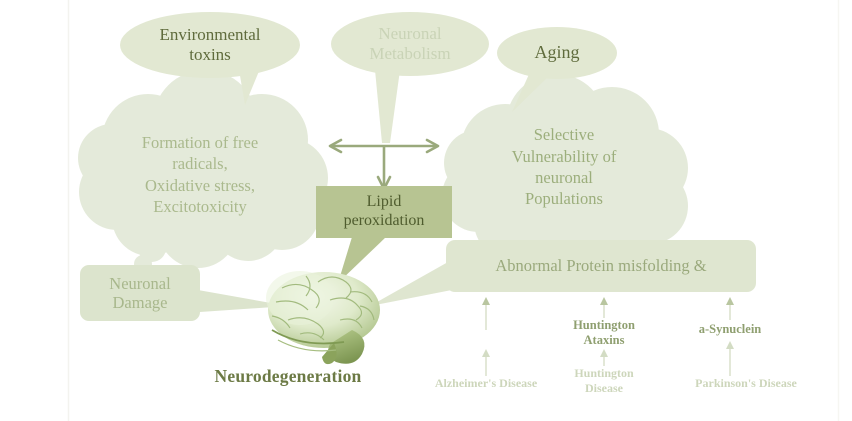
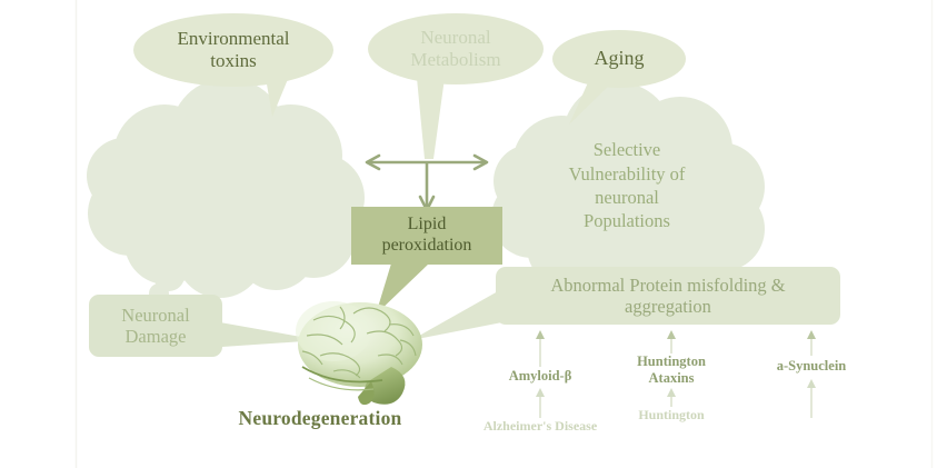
  Environmental
  toxins
  Neuronal
  Metabolism
  Aging
- Formation of free
- radicals,
- Oxidative stress,
- Excitotoxicity
  Selective
  Vulnerability of
  neuronal
  Populations
  Lipid
  peroxidation
  Abnormal Protein misfolding &
+ aggregation
  Neuronal
  Damage
  Neurodegeneration
+ Amyloid-β
  Huntington
  Ataxins
  a-Synuclein
  Alzheimer's Disease
  Huntington
- Disease
- Parkinson's Disease
